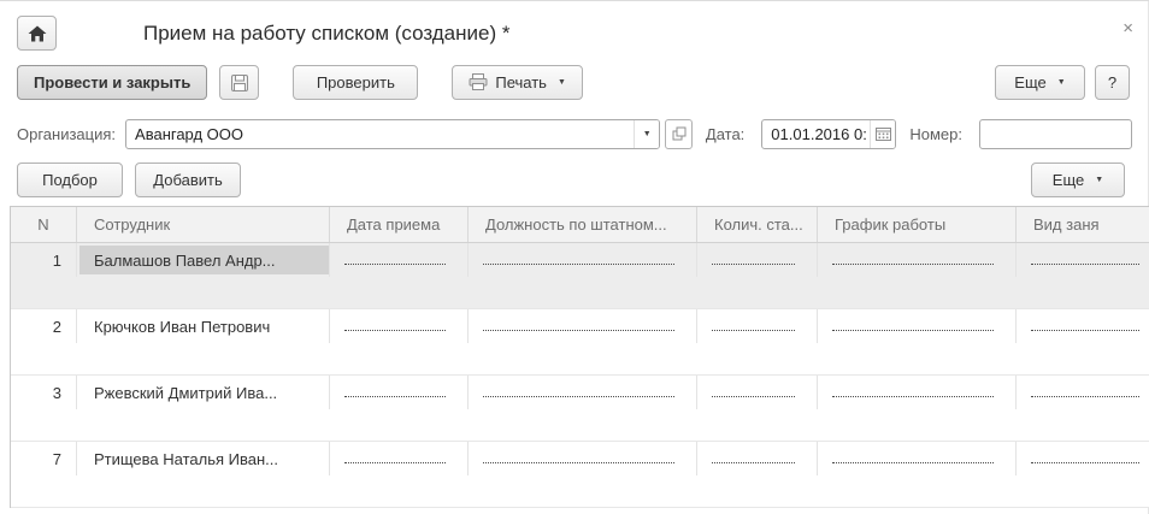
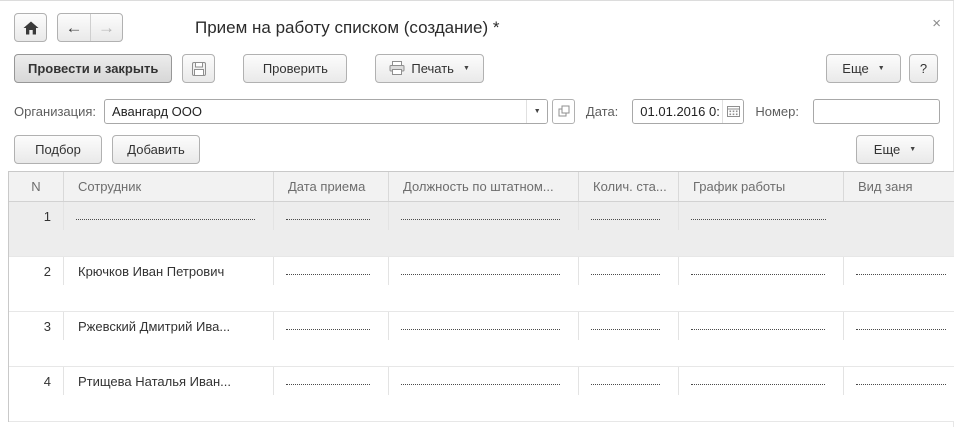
+ ←
+ →
  Прием на работу списком (создание) *
  ×
  Провести и закрыть
  Проверить
  Печать
  Еще
  ?
  Организация:
  Авангард ООО
  Дата:
  01.01.2016 0:
  Номер:
  Подбор
  Добавить
  Еще
  N
  Сотрудник
  Дата приема
  Должность по штатном...
  Колич. ста...
  График работы
  Вид заня
  1
- Балмашов Павел Андр...
  2
  Крючков Иван Петрович
  3
  Ржевский Дмитрий Ива...
- 7
+ 4
  Ртищева Наталья Иван...
